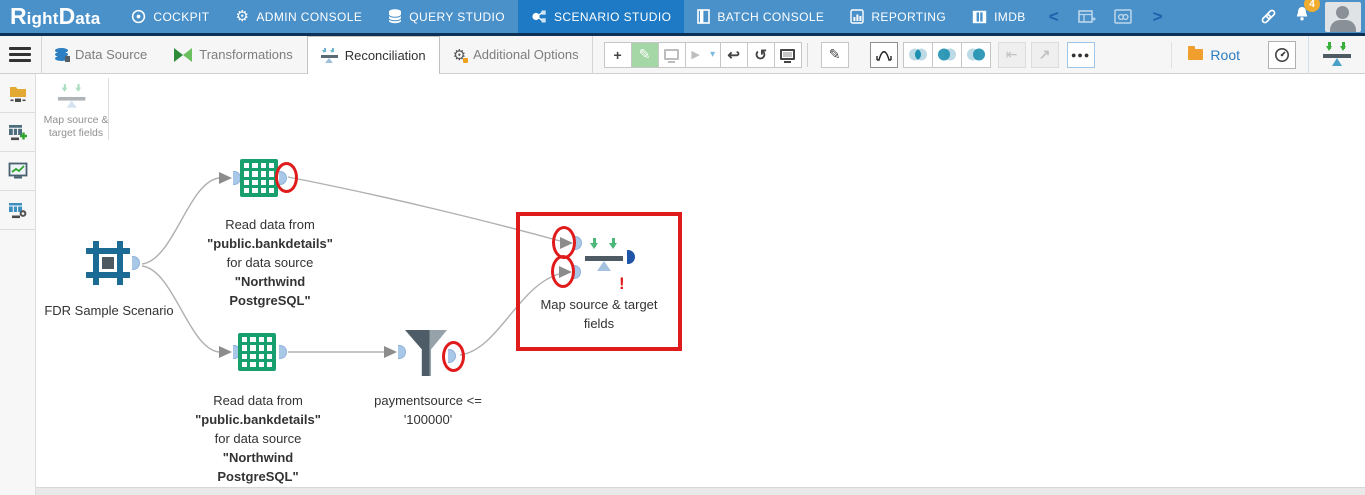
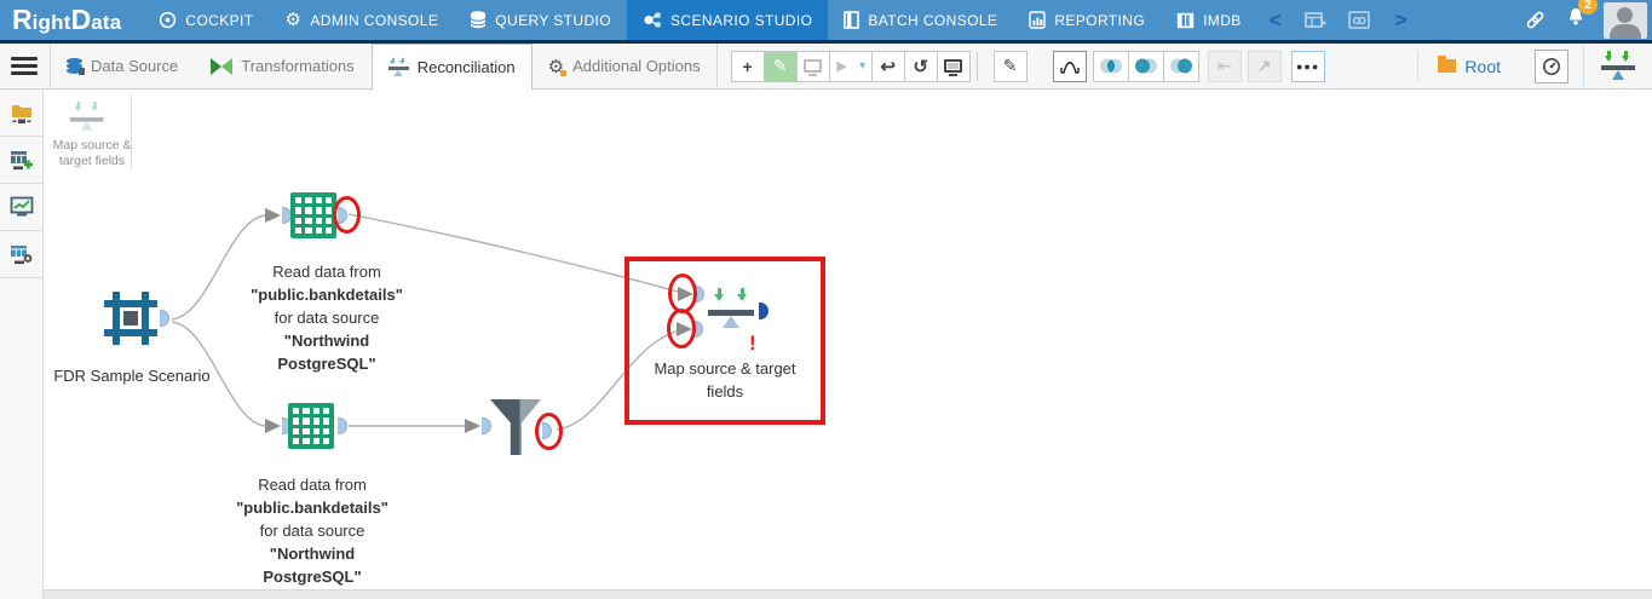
  R
  ight
  D
  ata
  COCKPIT
  ⚙
  ADMIN CONSOLE
  QUERY STUDIO
  SCENARIO STUDIO
  BATCH CONSOLE
  REPORTING
  IMDB
  <
  >
- 4
+ 2
  Data Source
  Transformations
  Reconciliation
  ⚙
  Additional Options
  +
  ✎
  ▶
  ▾
  ↩
  ↺
  ✎
  ⇤
  ↗
  ●●●
  Root
  Map source &
  target fields
  FDR Sample Scenario
  Read data from
  "public.bankdetails"
  for data source
  "Northwind
  PostgreSQL"
  Read data from
  "public.bankdetails"
  for data source
  "Northwind
  PostgreSQL"
- paymentsource <=
- '100000'
  !
  Map source & target
  fields
